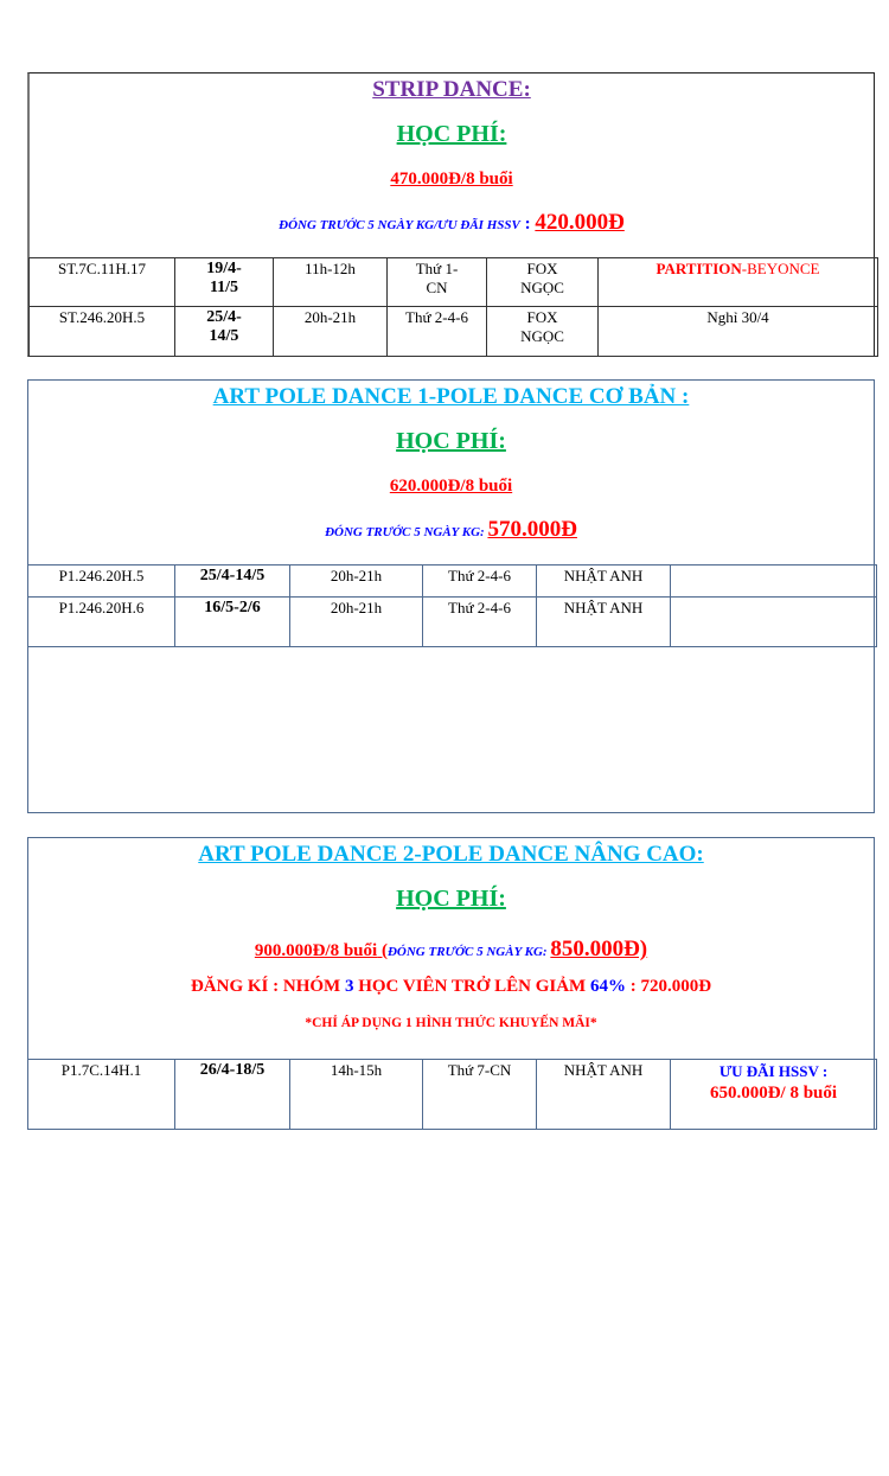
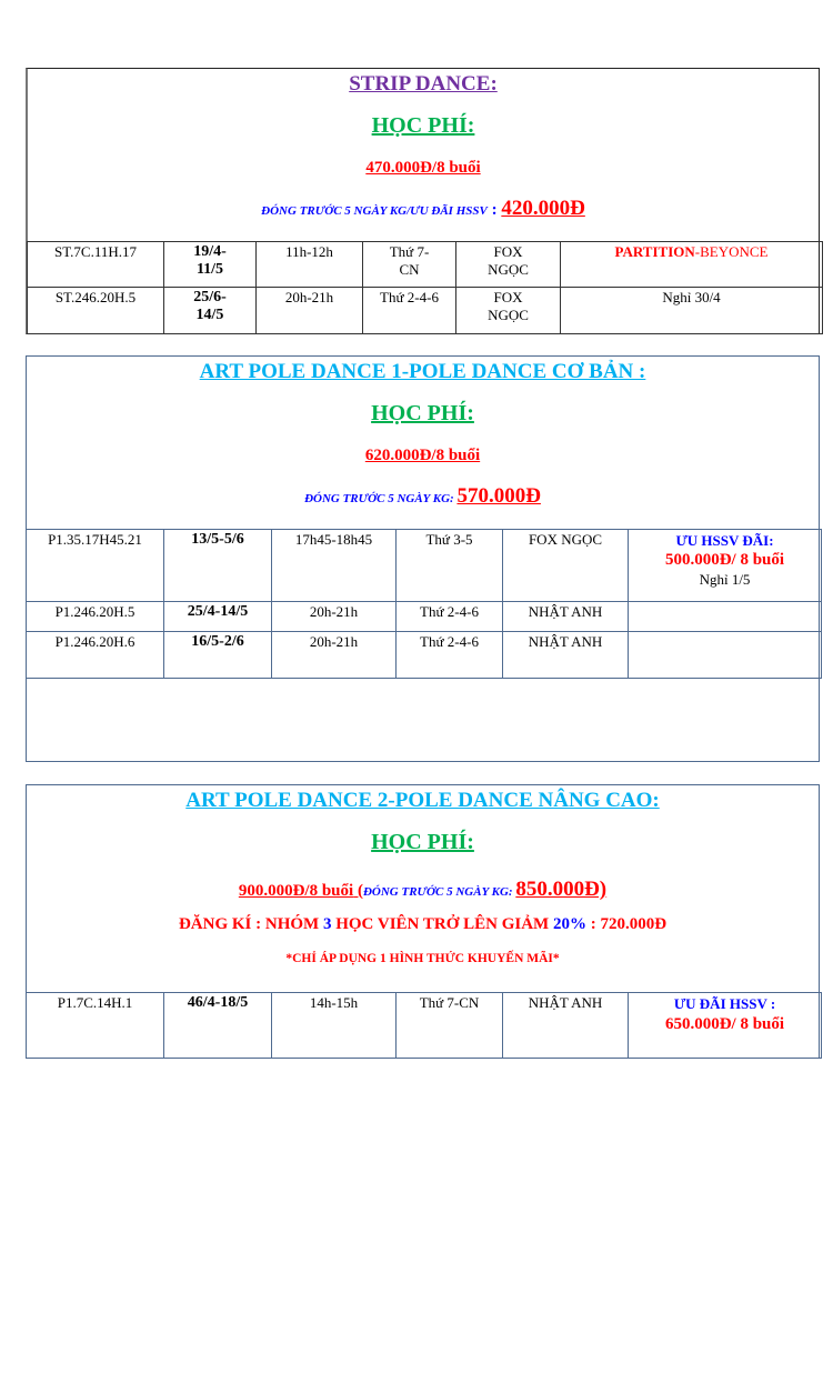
  STRIP DANCE:
  HỌC PHÍ:
  470.000Đ/8 buổi
  ĐÓNG TRƯỚC 5 NGÀY KG/ƯU ĐÃI HSSV : 420.000Đ
- ST.7C.11H.17	19/4-11/5	11h-12h	Thứ 1-CN	FOXNGỌC	PARTITION-BEYONCE
+ ST.7C.11H.17	19/4-11/5	11h-12h	Thứ 7-CN	FOXNGỌC	PARTITION-BEYONCE
- ST.246.20H.5	25/4-14/5	20h-21h	Thứ 2-4-6	FOXNGỌC	Nghỉ 30/4
+ ST.246.20H.5	25/6-14/5	20h-21h	Thứ 2-4-6	FOXNGỌC	Nghỉ 30/4
  ART POLE DANCE 1-POLE DANCE CƠ BẢN :
  HỌC PHÍ:
  620.000Đ/8 buổi
  ĐÓNG TRƯỚC 5 NGÀY KG: 570.000Đ
+ P1.35.17H45.21	13/5-5/6	17h45-18h45	Thứ 3-5	FOX NGỌC	ƯU HSSV ĐÃI: 500.000Đ/ 8 buổi Nghỉ 1/5
  P1.246.20H.5	25/4-14/5	20h-21h	Thứ 2-4-6	NHẬT ANH
  P1.246.20H.6	16/5-2/6	20h-21h	Thứ 2-4-6	NHẬT ANH
  ART POLE DANCE 2-POLE DANCE NÂNG CAO:
  HỌC PHÍ:
  900.000Đ/8 buổi (ĐÓNG TRƯỚC 5 NGÀY KG: 850.000Đ)
- ĐĂNG KÍ : NHÓM 3 HỌC VIÊN TRỞ LÊN GIẢM 64% : 720.000Đ
+ ĐĂNG KÍ : NHÓM 3 HỌC VIÊN TRỞ LÊN GIẢM 20% : 720.000Đ
  *CHỈ ÁP DỤNG 1 HÌNH THỨC KHUYẾN MÃI*
- P1.7C.14H.1	26/4-18/5	14h-15h	Thứ 7-CN	NHẬT ANH	ƯU ĐÃI HSSV : 650.000Đ/ 8 buổi
+ P1.7C.14H.1	46/4-18/5	14h-15h	Thứ 7-CN	NHẬT ANH	ƯU ĐÃI HSSV : 650.000Đ/ 8 buổi
